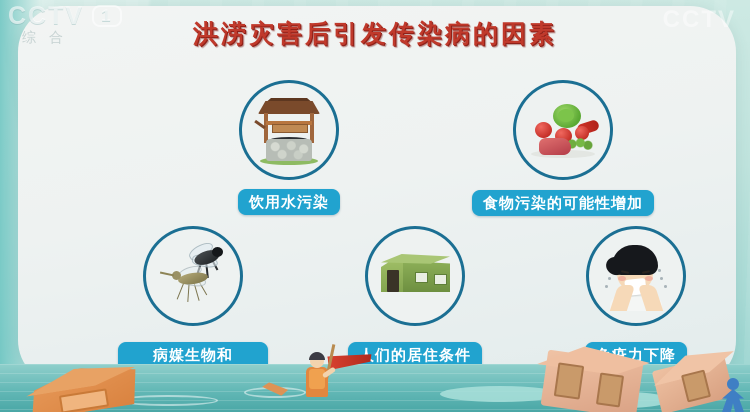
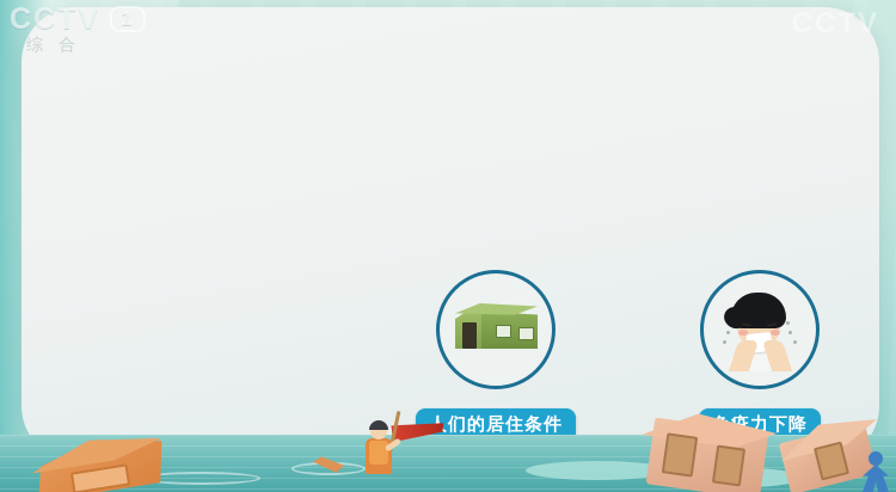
  CCTV
  1
  综合
  CCTV
- 洪涝灾害后引发传染病的因素
- 饮用水污染
- 食物污染的可能性增加
- 病媒生物和
  们的居住条件
  疫力下降
